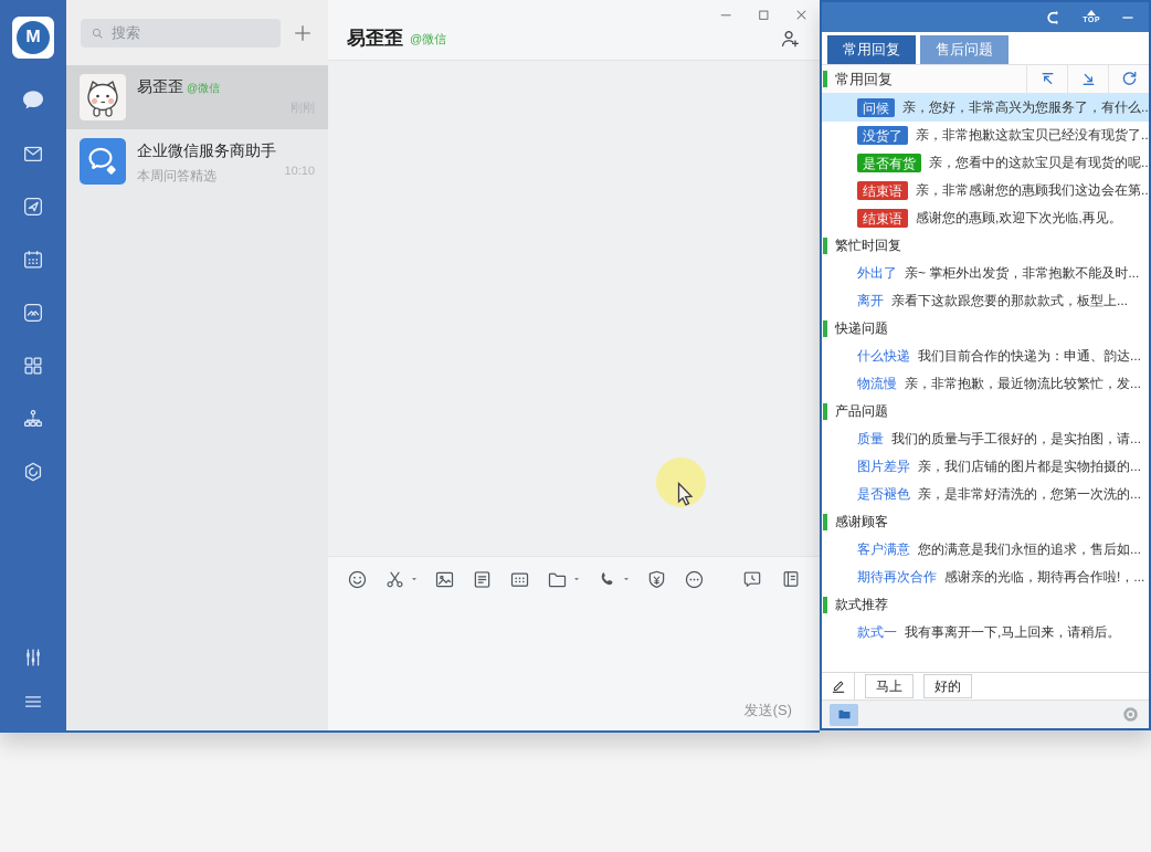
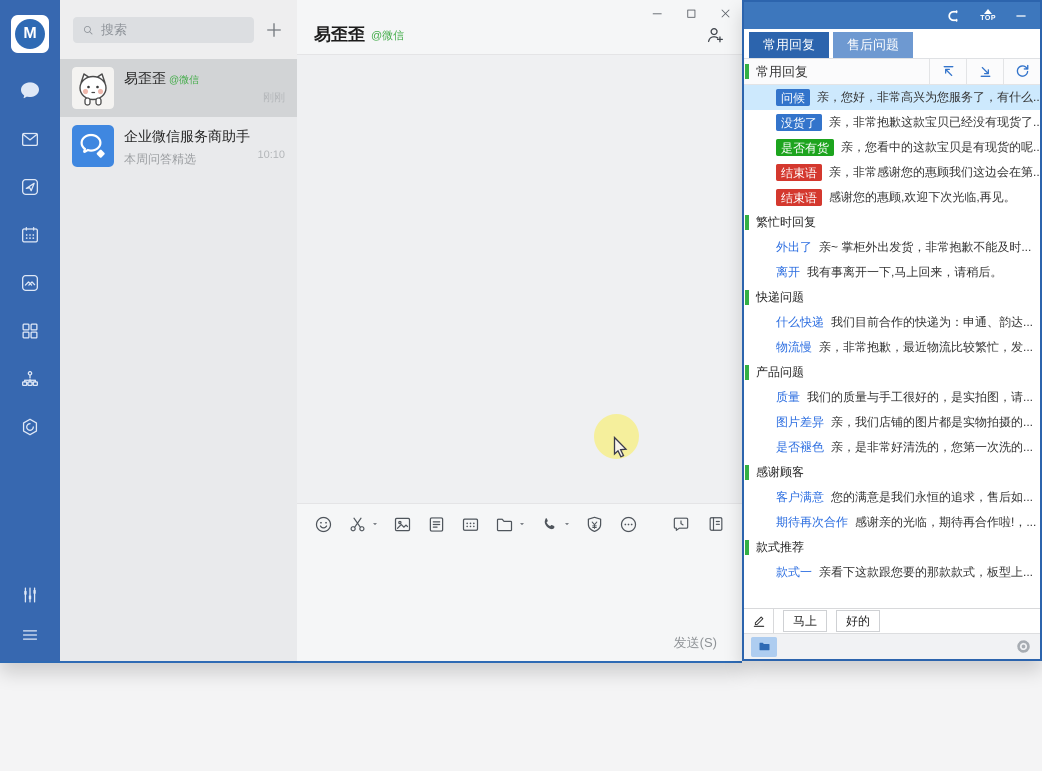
  M
  搜索
  易歪歪
  @微信
  刚刚
  企业微信服务商助手
  本周问答精选
  10:10
  易歪歪
  @微信
  发送(S)
  常用回复
  售后问题
  常用回复
  问候
  亲，您好，非常高兴为您服务了，有什么..
  没货了
  亲，非常抱歉这款宝贝已经没有现货了..
  是否有货
  亲，您看中的这款宝贝是有现货的呢..
  结束语
  亲，非常感谢您的惠顾我们这边会在第..
  结束语
  感谢您的惠顾,欢迎下次光临,再见。
  繁忙时回复
  外出了
  亲~ 掌柜外出发货，非常抱歉不能及时...
  离开
- 亲看下这款跟您要的那款款式，板型上...
+ 我有事离开一下,马上回来，请稍后。
  快递问题
  什么快递
  我们目前合作的快递为：申通、韵达...
  物流慢
  亲，非常抱歉，最近物流比较繁忙，发...
  产品问题
  质量
  我们的质量与手工很好的，是实拍图，请...
  图片差异
  亲，我们店铺的图片都是实物拍摄的...
  是否褪色
  亲，是非常好清洗的，您第一次洗的...
  感谢顾客
  客户满意
  您的满意是我们永恒的追求，售后如...
  期待再次合作
  感谢亲的光临，期待再合作啦!，...
  款式推荐
  款式一
- 我有事离开一下,马上回来，请稍后。
+ 亲看下这款跟您要的那款款式，板型上...
  马上
  好的
